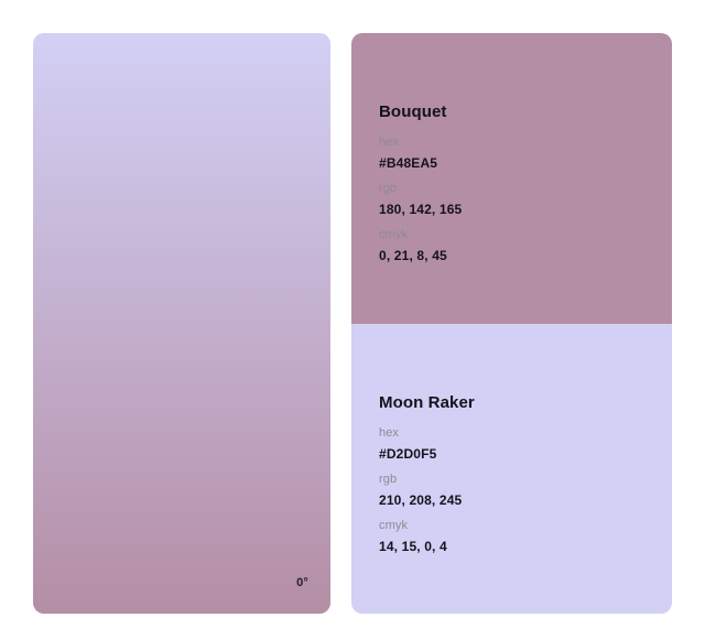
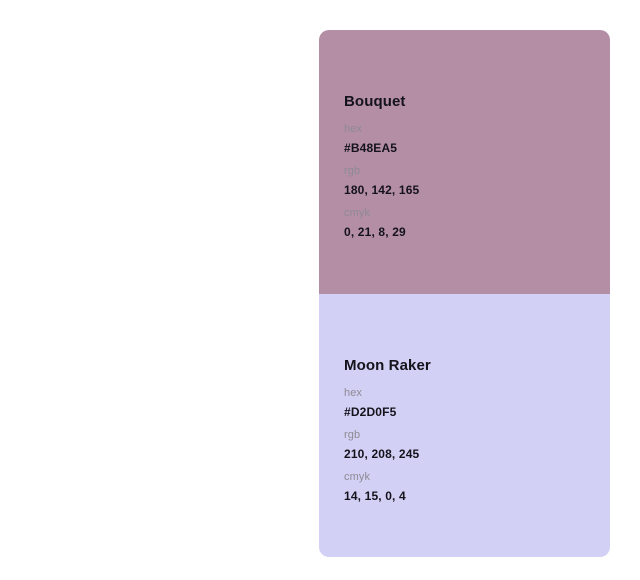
- 0°
  Bouquet
  hex
  #B48EA5
  rgb
  180, 142, 165
  cmyk
- 0, 21, 8, 45
+ 0, 21, 8, 29
  Moon Raker
  hex
  #D2D0F5
  rgb
  210, 208, 245
  cmyk
  14, 15, 0, 4
